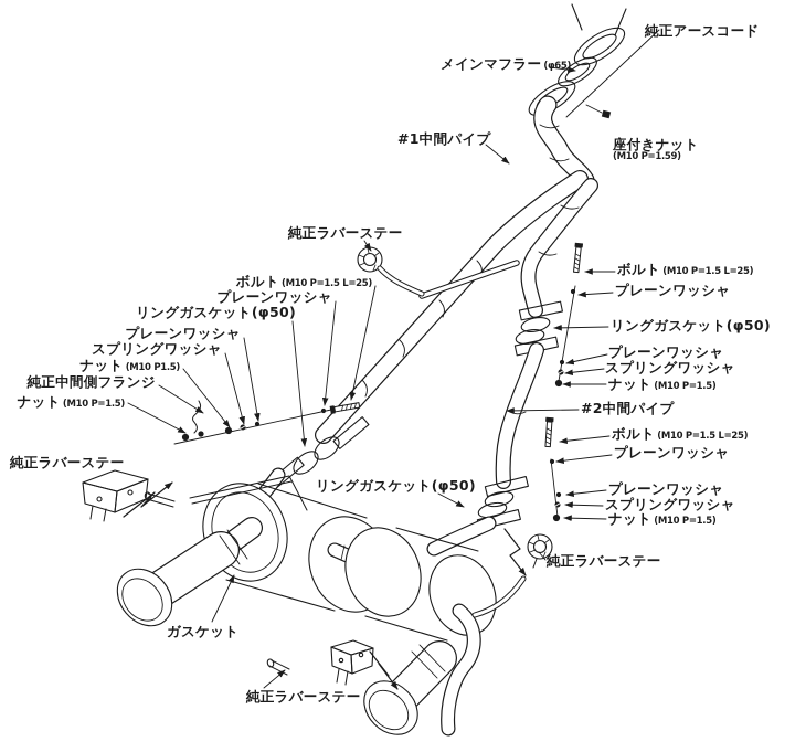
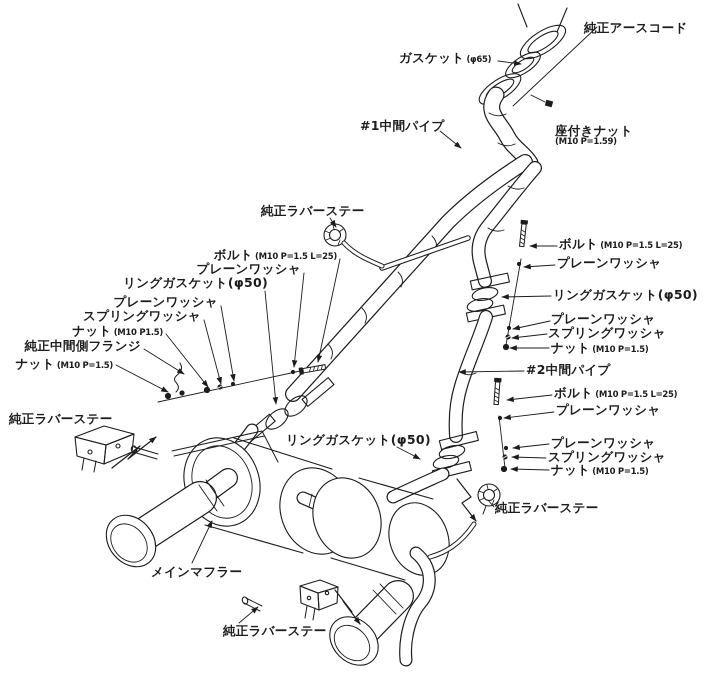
  純正アースコード
- メインマフラー (φ65)
+ ガスケット (φ65)
  #1中間パイプ
  座付きナット
  (M10 P=1.59)
  純正ラバーステー
  ボルト (M10 P=1.5 L=25)
  プレーンワッシャ
  リングガスケット(φ50)
  プレーンワッシャ
  スプリングワッシャ
  ナット (M10 P1.5)
  純正中間側フランジ
  ナット (M10 P=1.5)
  ボルト (M10 P=1.5 L=25)
  プレーンワッシャ
  リングガスケット(φ50)
  プレーンワッシャ
  スプリングワッシャ
  ナット (M10 P=1.5)
  #2中間パイプ
  ボルト (M10 P=1.5 L=25)
  プレーンワッシャ
  プレーンワッシャ
  スプリングワッシャ
  ナット (M10 P=1.5)
  純正ラバーステー
  リングガスケット(φ50)
  純正ラバーステー
- ガスケット
+ メインマフラー
  純正ラバーステー
